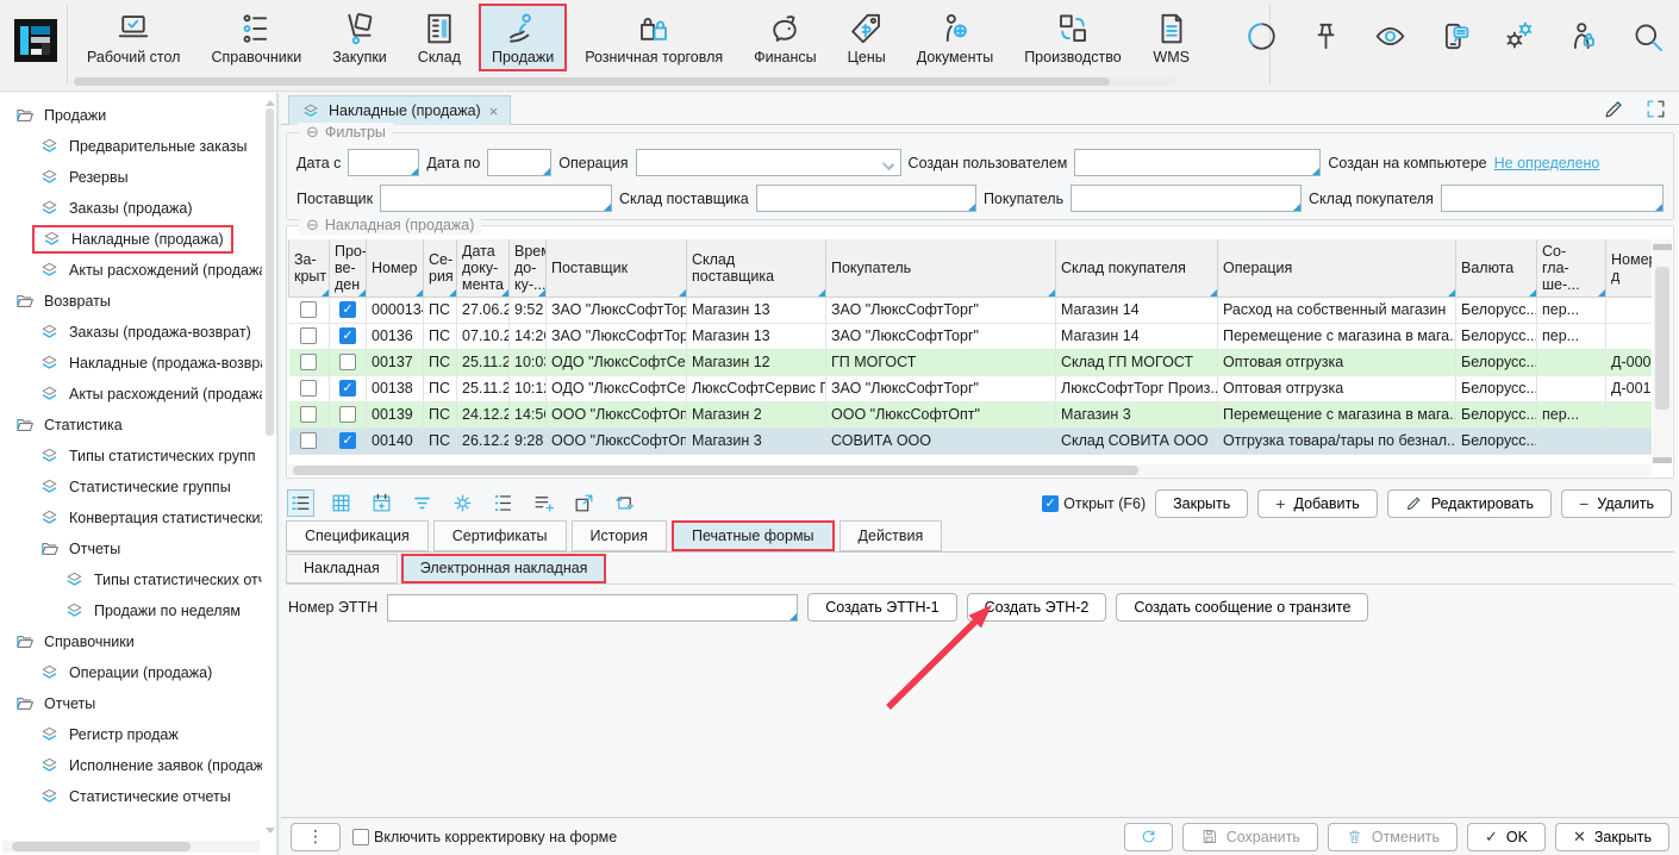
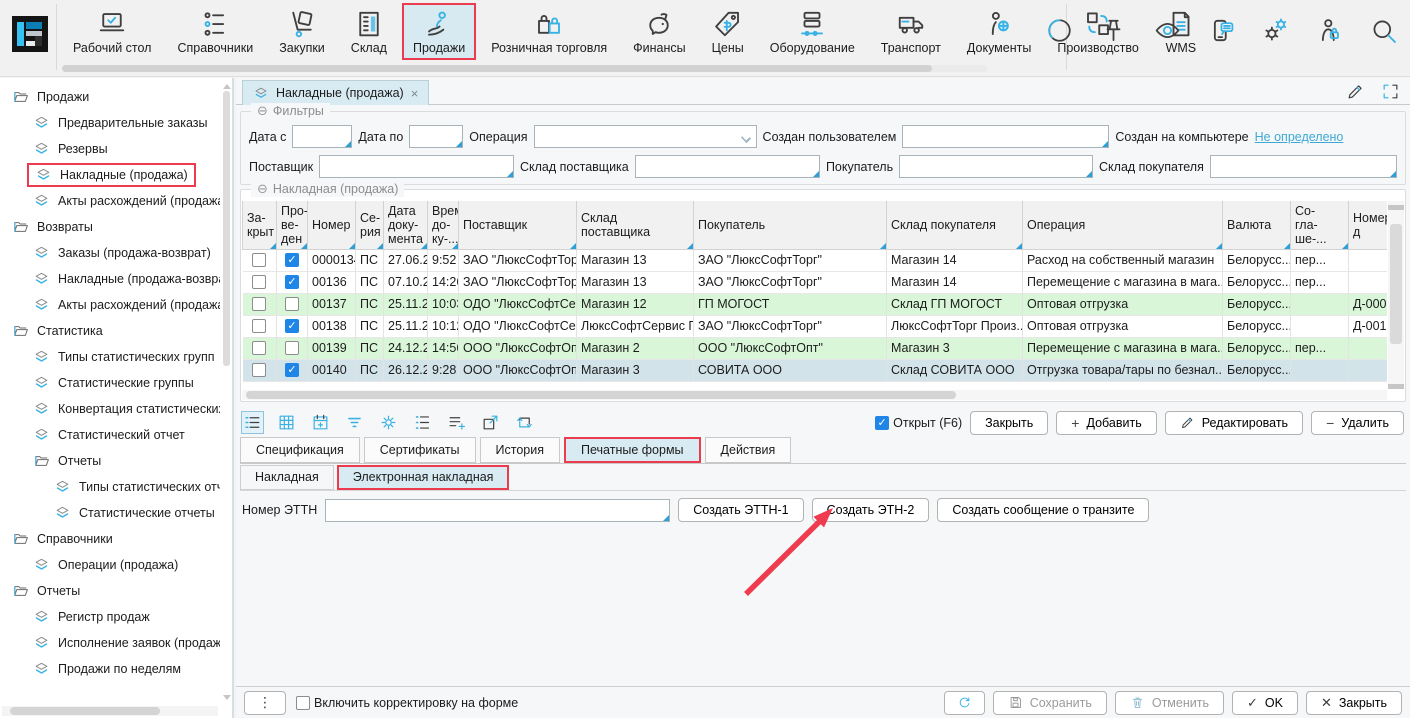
  Рабочий стол
  Справочники
  Закупки
  Склад
  Продажи
  Розничная торговля
  Финансы
  Цены
+ Оборудование
+ Транспорт
  Документы
  Производство
  WMS
  Продажи
  Предварительные заказы
  Резервы
- Заказы (продажа)
  Накладные (продажа)
  Акты расхождений (продаж
  Возвраты
  Заказы (продажа-возврат)
  Накладные (продажа-возвр
  Акты расхождений (продаж
  Статистика
  Типы статистических групп
  Статистические группы
  Конвертация статистически
+ Статистический отчет
  Отчеты
  Типы статистических от
- Продажи по неделям
+ Статистические отчеты
  Справочники
  Операции (продажа)
  Отчеты
  Регистр продаж
  Исполнение заявок (продаж
- Статистические отчеты
+ Продажи по неделям
  Накладные (продажа)
  Фильтры
  Дата с
  Дата по
  Операция
  Создан пользователем
  Создан на компьютере
  Не определено
  Поставщик
  Склад поставщика
  Покупатель
  Склад покупателя
  Накладная (продажа)
  За- крыт	Про- ве- ден	Номер	Се- рия	Дата доку- мента	Вре до- ку-...	Поставщик	Склад поставщика	Покупатель	Склад покупателя	Операция	Валюта	Со- гла- ше-...	Номе д
  		000013	ПС	27.06.2	9:52	ЗАО "ЛюксСофтТор	Магазин 13	ЗАО "ЛюксСофтТорг"	Магазин 14	Расход на собственный магазин	Белорусс...	пер...
  		00136	ПС	07.10.2	14:2	ЗАО "ЛюксСофтТор	Магазин 13	ЗАО "ЛюксСофтТорг"	Магазин 14	Перемещение с магазина в мага..	Белорусс...	пер...
  		00137	ПС	25.11.2	10:0	ОДО "ЛюксСофтСе	Магазин 12	ГП МОГОСТ	Склад ГП МОГОСТ	Оптовая отгрузка	Белорусс..		Д-000
  		00138	ПС	25.11.2	10:1	ОДО "ЛюксСофтСе	ЛюксСофтСервис П	ЗАО "ЛюксСофтТорг"	ЛюксСофтТорг Произ..	Оптовая отгрузка	Белорусс...		Д-001
  		00139	ПС	24.12.2	14:5	ООО "ЛюксСофтОп	Магазин 2	ООО "ЛюксСофтОпт"	Магазин 3	Перемещение с магазина в мага.	Белорусс..	пер...
  		00140	ПС	26.12.2	9:28	ООО "ЛюксСофтОп	Магазин 3	СОВИТА ООО	Склад СОВИТА ООО	Отгрузка товара/тары по безнал..	Белорусс..
  Открыт (F6)
  Закрыть
  +
  Добавить
  Редактировать
  −
  Удалить
  Спецификация Сертификаты История Печатные формы Действия
  Накладная Электронная накладная
  Номер ЭТТН
  Создать ЭТТН-1
  оздать ЭТН-2
  Создать сообщение о транзите
  ⋮
  Включить корректировку на форме
  Сохранить
  Отменить
  ✓
  OK
  ✕
  Закрыть
